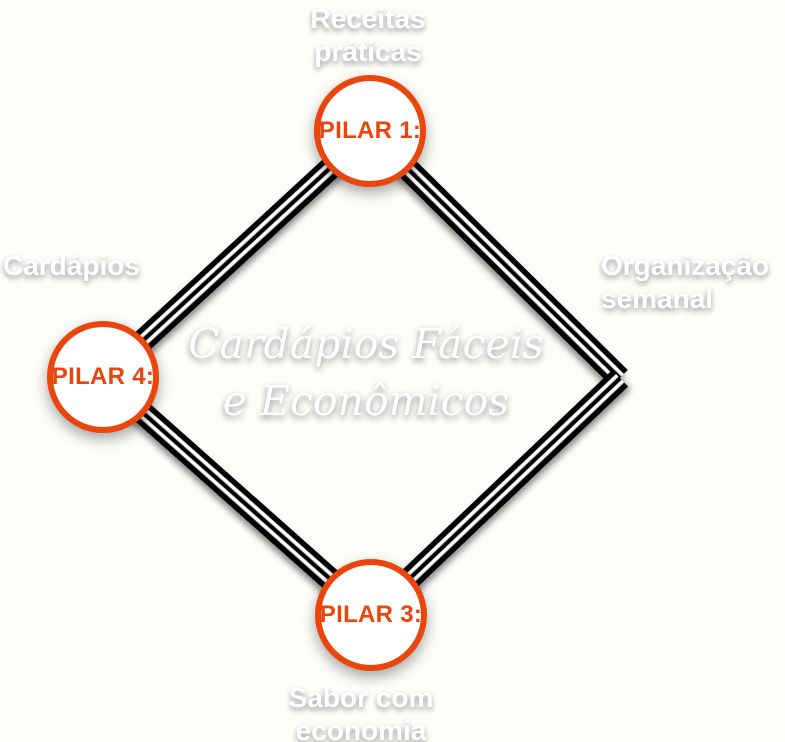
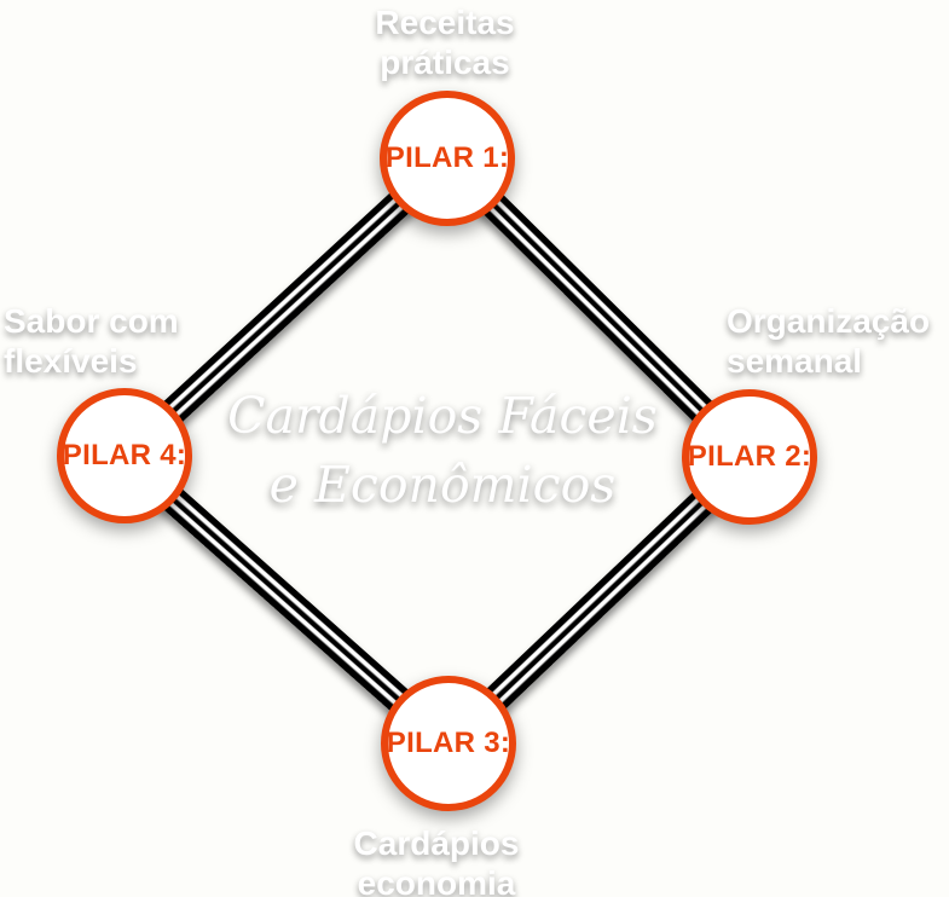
  PILAR 1:
+ PILAR 2:
  PILAR 3:
  PILAR 4:
  Receitas
  práticas
  Organização
  semanal
- Sabor com
+ Cardápios
  economia
- Cardápios
+ Sabor com
+ flexíveis
  Cardápios Fáceis
  e Econômicos
